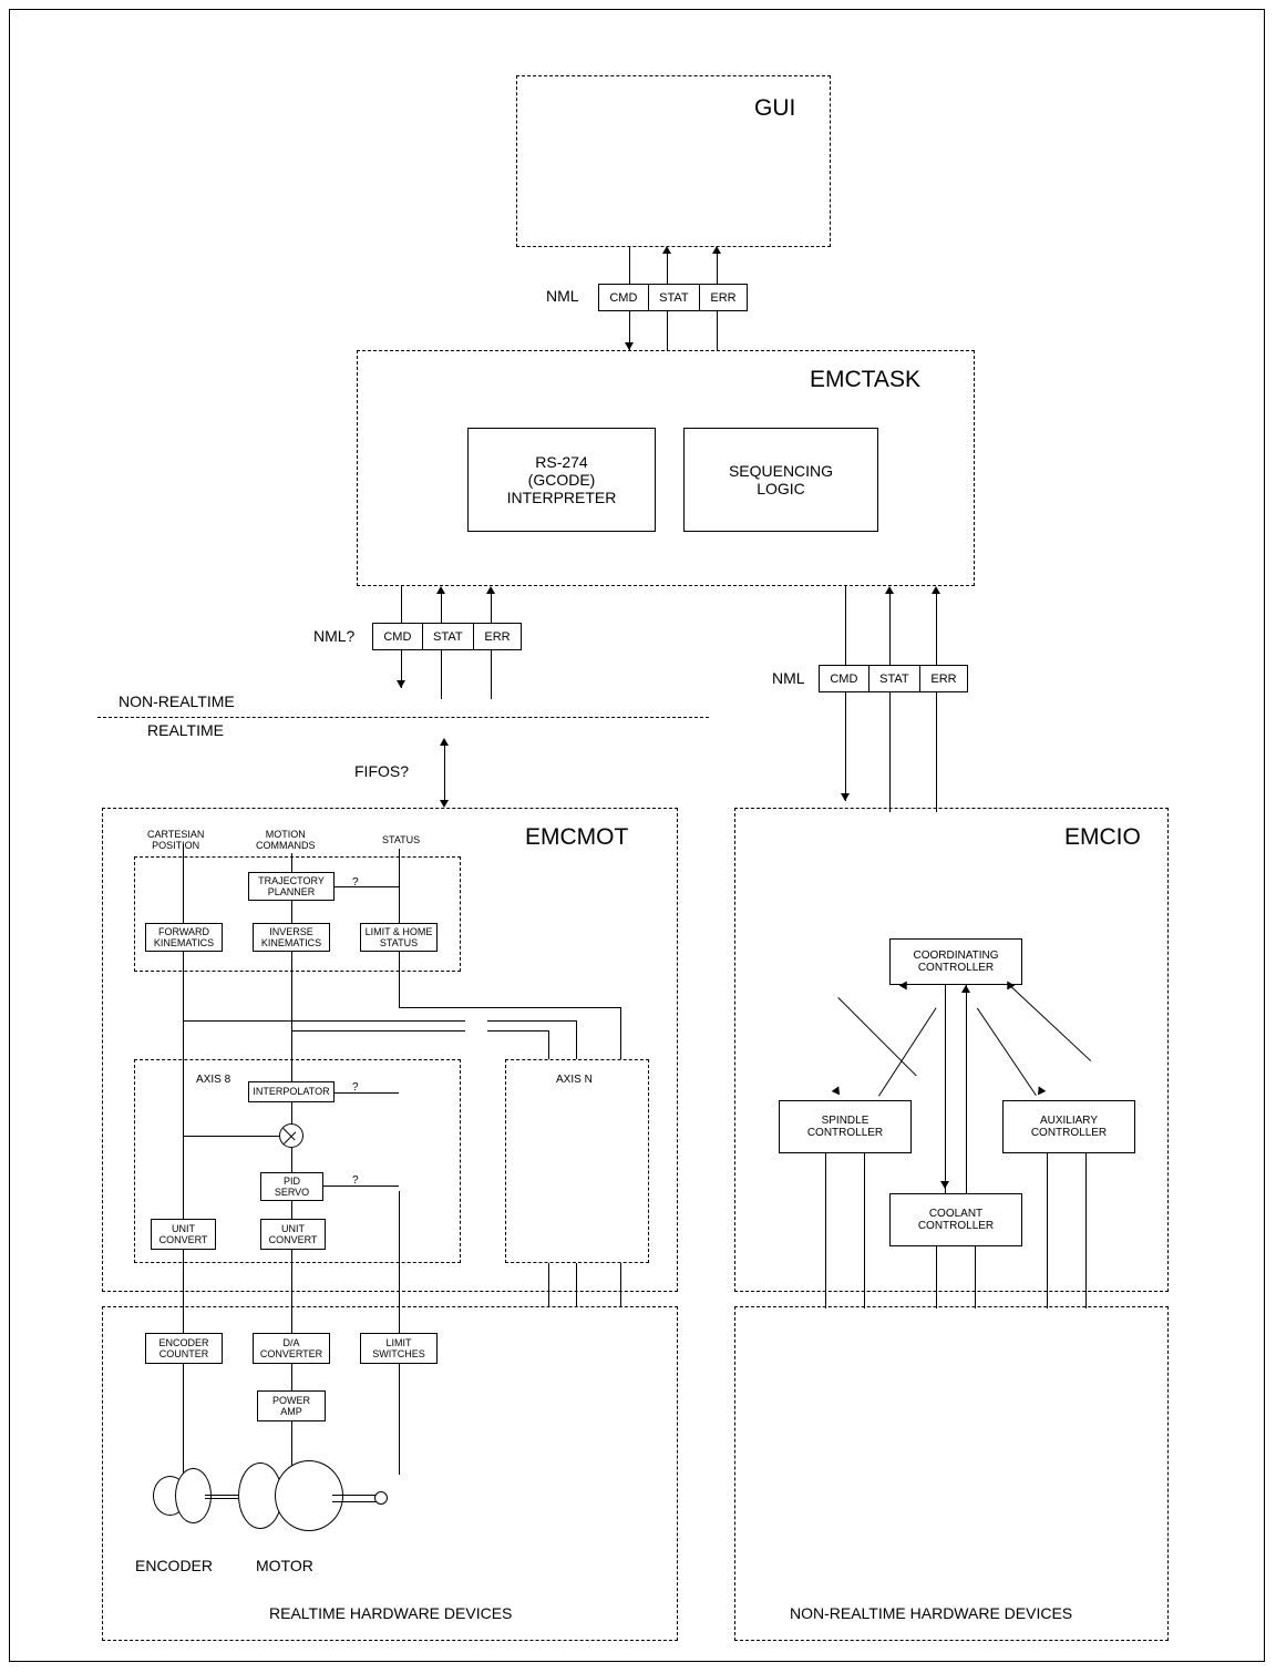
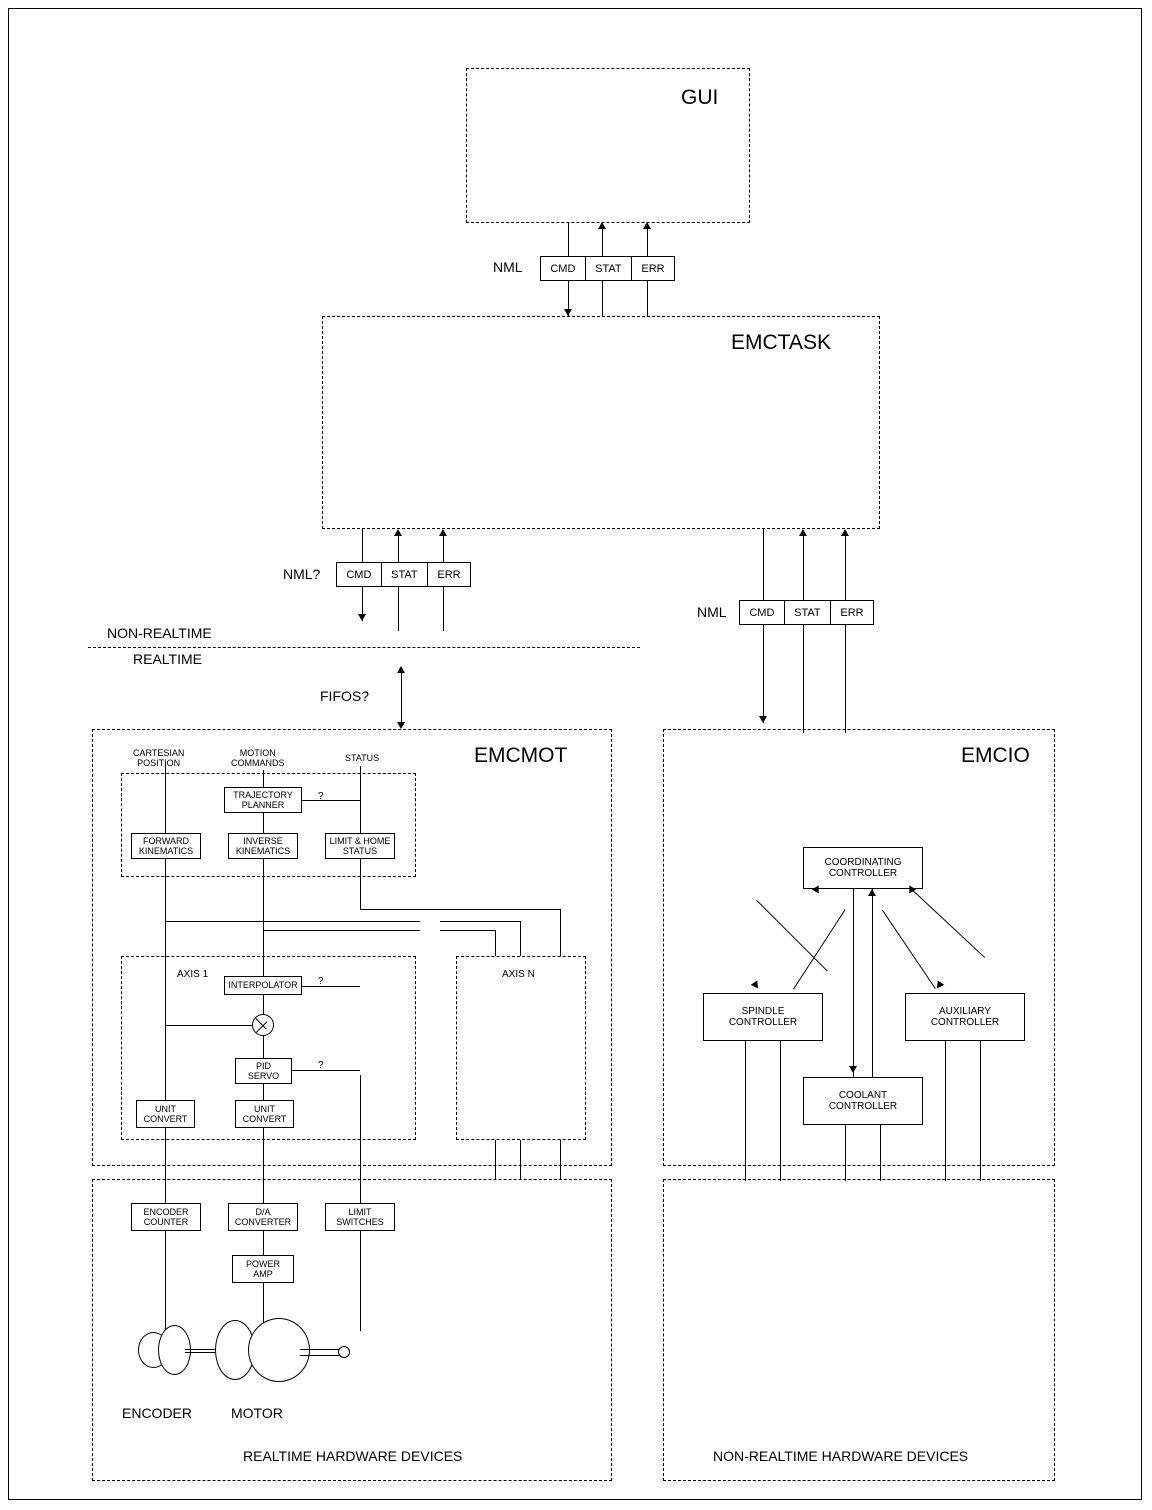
  GUI
  NML
  CMD
  STAT
  ERR
  EMCTASK
- RS-274
- (GCODE)
- INTERPRETER
- SEQUENCING
- LOGIC
  NML?
  CMD
  STAT
  ERR
  NML
  CMD
  STAT
  ERR
  NON-REALTIME
  REALTIME
  FIFOS?
  EMCMOT
  CARTESIAN
  POSITON
  MOTION
  COMMANDS
  STATUS
  TRAJECTORY
  PLANNER
  FORWARD
  KINEMATICS
  INVERSE
  KINEMATICS
  LIMIT & HOME
  STATUS
  ?
- AXIS 8
+ AXIS 1
  AXIS N
  INTERPOLATOR
  ?
  PID
  SERVO
  ?
  UNIT
  CONVERT
  UNIT
  CONVERT
  REALTIME HARDWARE DEVICES
  ENCODER
  COUNTER
  D/A
  CONVERTER
  LIMIT
  SWITCHES
  POWER
  AMP
  ENCODER
  MOTOR
  EMCIO
  COORDINATING
  CONTROLLER
  SPINDLE
  CONTROLLER
  AUXILIARY
  CONTROLLER
  COOLANT
  CONTROLLER
  NON-REALTIME HARDWARE DEVICES
